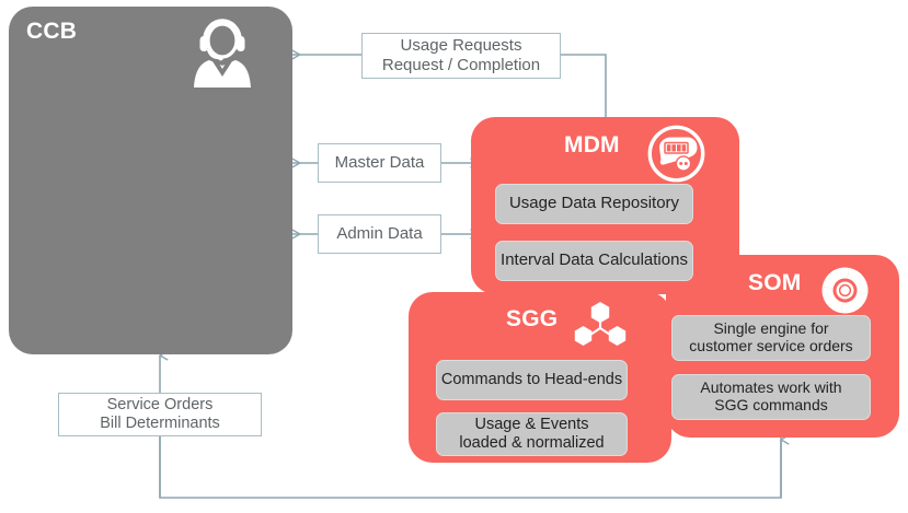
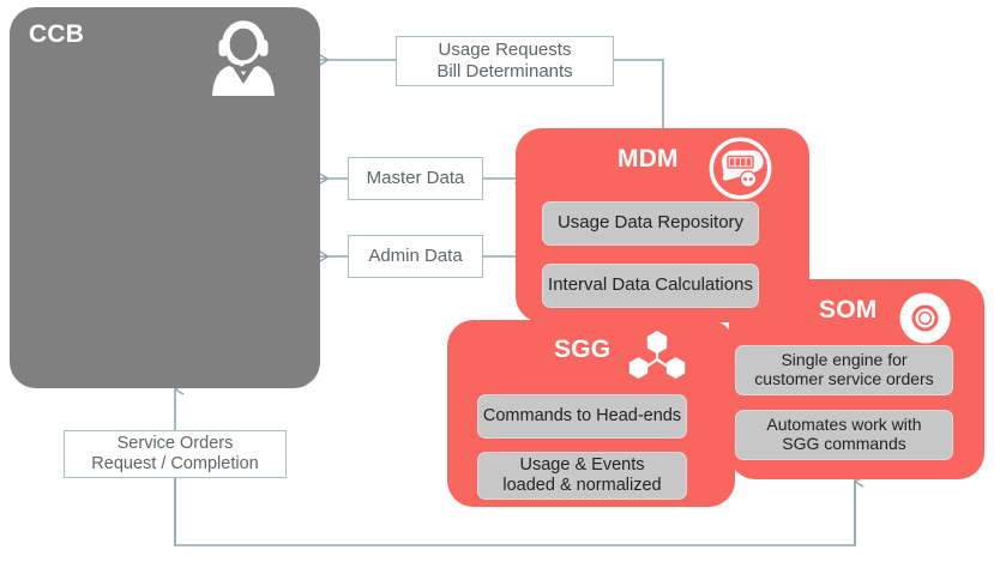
  CCB
  MDM
  Usage Data Repository
  Interval Data Calculations
  SOM
  Single engine for
  customer service orders
  Automates work with
  SGG commands
  SGG
  Commands to Head-ends
  Usage & Events
  loaded & normalized
  Usage Requests
- Request / Completion
+ Bill Determinants
  Master Data
  Admin Data
  Service Orders
- Bill Determinants
+ Request / Completion
